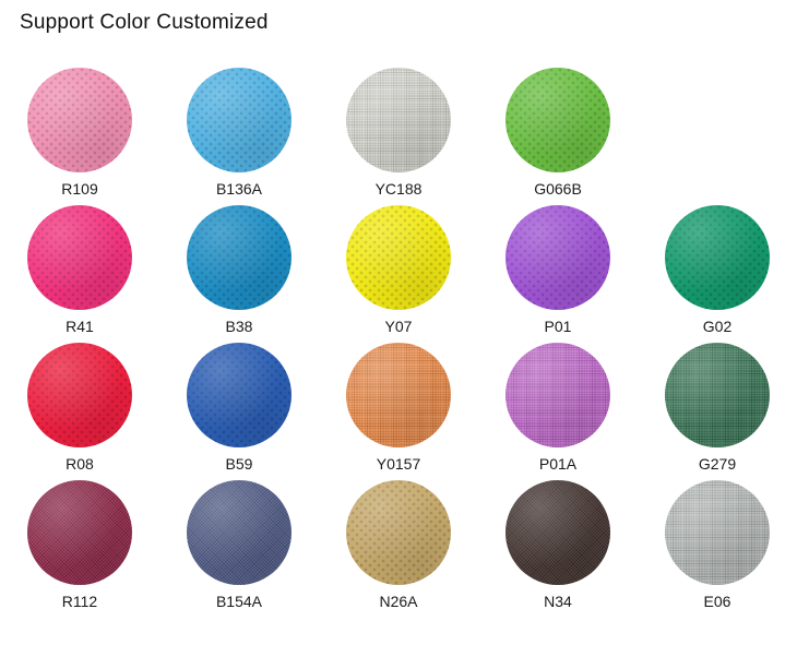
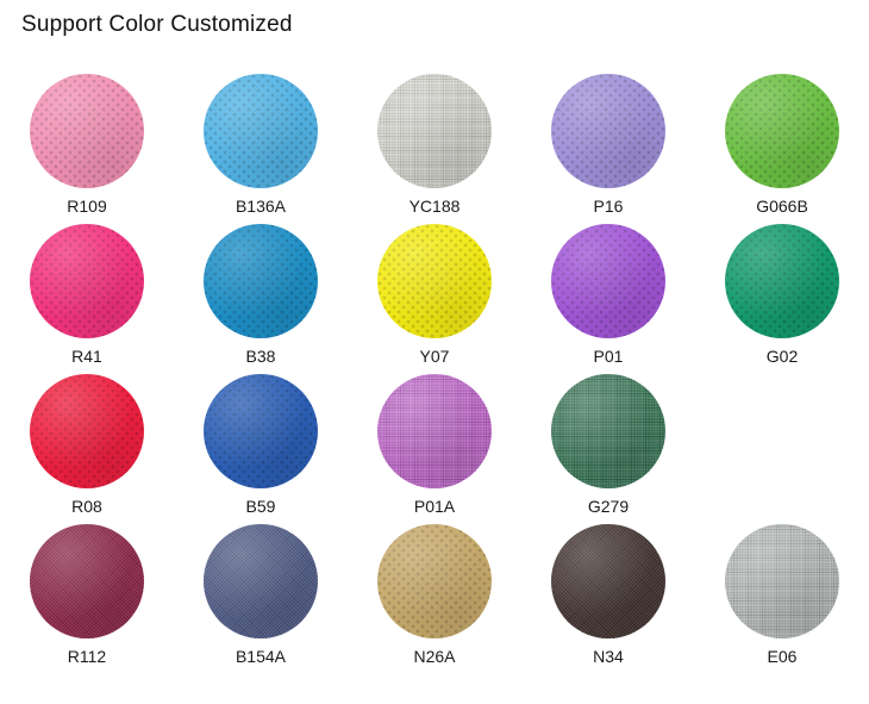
  Support Color Customized
  R109
  B136A
  YC188
+ P16
  G066B
  R41
  B38
  Y07
  P01
  G02
  R08
  B59
- Y0157
  P01A
  G279
  R112
  B154A
  N26A
  N34
  E06
